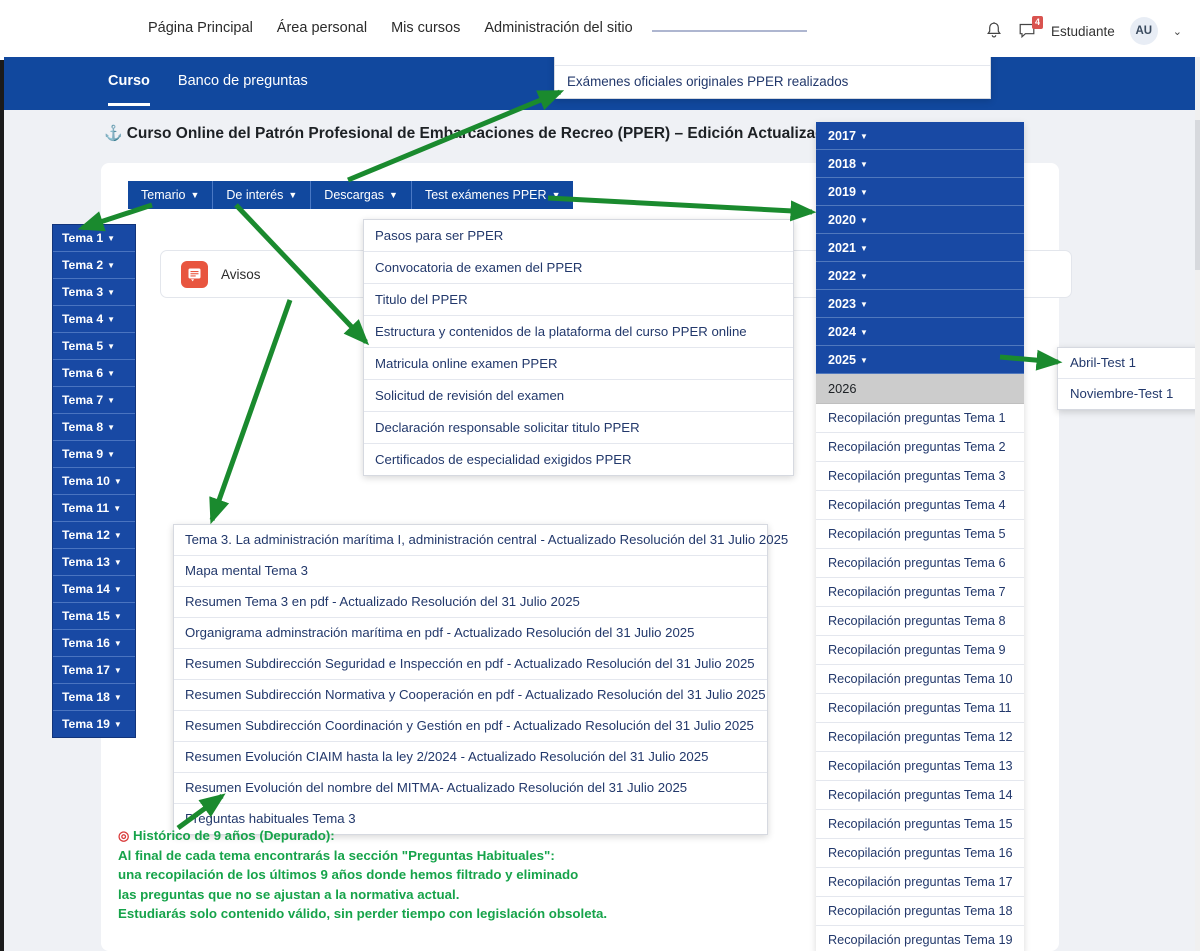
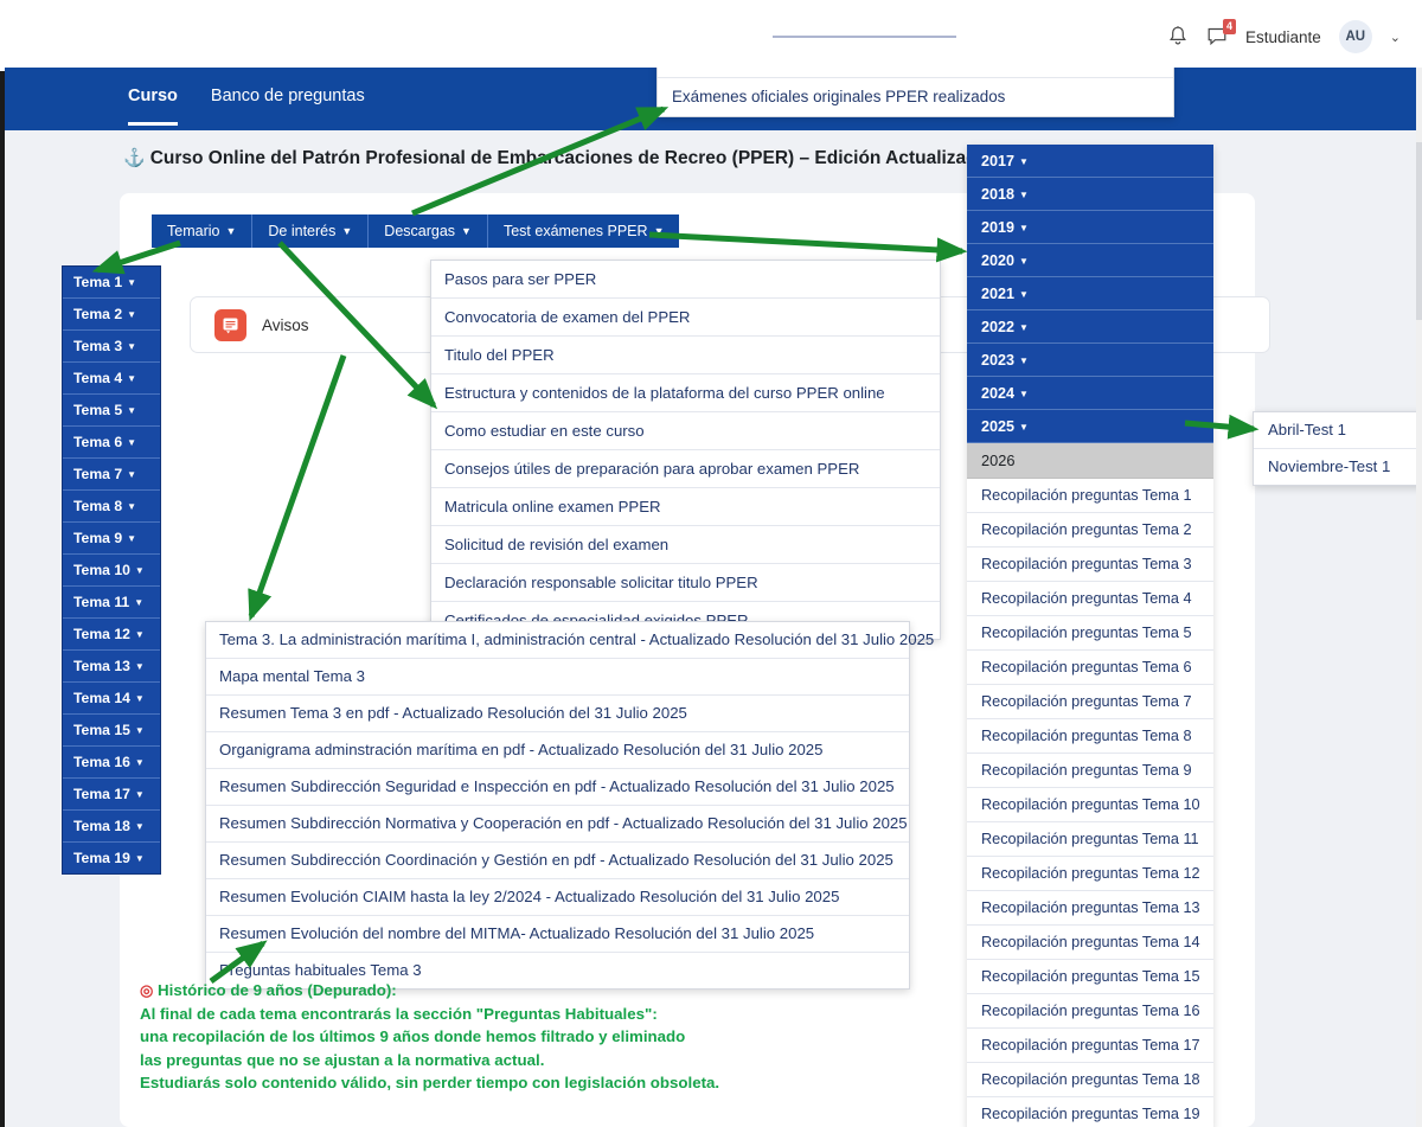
- Página Principal
- Área personal
- Mis cursos
- Administración del sitio
  4
  Estudiante
  AU
  ⌄
  Curso
  Banco de preguntas
  ⚓ Curso Online del Patrón Profesional de Embcaciones de Recreo (PPER) – Edición Actualiza
  Temario ▼
  De interés ▼
  Descargas ▼
  Test exámenes PPER ▼
  Avisos
  Exámenes oficiales originales PPER realizados
  Pasos para ser PPER
  Convocatoria de examen del PPER
  Titulo del PPER
  Estructura y contenidos de la plataforma del curso PPER online
+ Como estudiar en este curso
+ Consejos útiles de preparación para aprobar examen PPER
  Matricula online examen PPER
  Solicitud de revisión del examen
  Declaración responsable solicitar titulo PPER
  Certificados de especialidad exigidos PPER
  Tema 3. La administración marítima I, administración central - Actualizado Resolución del 31 Julio 202
  Mapa mental Tema 3
  Resumen Tema 3 en pdf - Actualizado Resolución del 31 Julio 2025
  Organigrama adminstración marítima en pdf - Actualizado Resolución del 31 Julio 2025
  Resumen Subdirección Seguridad e Inspección en pdf - Actualizado Resolución del 31 Julio 2025
  Resumen Subdirección Normativa y Cooperación en pdf - Actualizado Resolución del 31 Julio 2025
  Resumen Subdirección Coordinación y Gestión en pdf - Actualizado Resolución del 31 Julio 2025
  Resumen Evolución CIAIM hasta la ley 2/2024 - Actualizado Resolución del 31 Julio 2025
  Resumen Evolución del nombre del MITMA- Actualizado Resolución del 31 Julio 2025
  reguntas habituales Tema 3
  Tema 1 ▼
  Tema 2 ▼
  Tema 3 ▼
  Tema 4 ▼
  Tema 5 ▼
  Tema 6 ▼
  Tema 7 ▼
  Tema 8 ▼
  Tema 9 ▼
  Tema 10 ▼
  Tema 11 ▼
  Tema 12 ▼
  Tema 13 ▼
  Tema 14 ▼
  Tema 15 ▼
  Tema 16 ▼
  Tema 17 ▼
  Tema 18 ▼
  Tema 19 ▼
  2017 ▼
  2018 ▼
  2019 ▼
  2020 ▼
  2021 ▼
  2022 ▼
  2023 ▼
  2024 ▼
  2025 ▼
  2026
  Recopilación preguntas Tema 1
  Recopilación preguntas Tema 2
  Recopilación preguntas Tema 3
  Recopilación preguntas Tema 4
  Recopilación preguntas Tema 5
  Recopilación preguntas Tema 6
  Recopilación preguntas Tema 7
  Recopilación preguntas Tema 8
  Recopilación preguntas Tema 9
  Recopilación preguntas Tema 10
  Recopilación preguntas Tema 11
  Recopilación preguntas Tema 12
  Recopilación preguntas Tema 13
  Recopilación preguntas Tema 14
  Recopilación preguntas Tema 15
  Recopilación preguntas Tema 16
  Recopilación preguntas Tema 17
  Recopilación preguntas Tema 18
  Recopilación preguntas Tema 19
  Abril-Test 1
  Noviembre-Test 1
  ◎ Histórico de 9 años (Depurado): Al final de cada tema encontrarás la sección "Preguntas Habituales": una recopilación de los últimos 9 años donde hemos filtrado y eliminado las preguntas que no se ajustan a la normativa actual. Estudiarás solo contenido válido, sin perder tiempo con legislación obsoleta.
